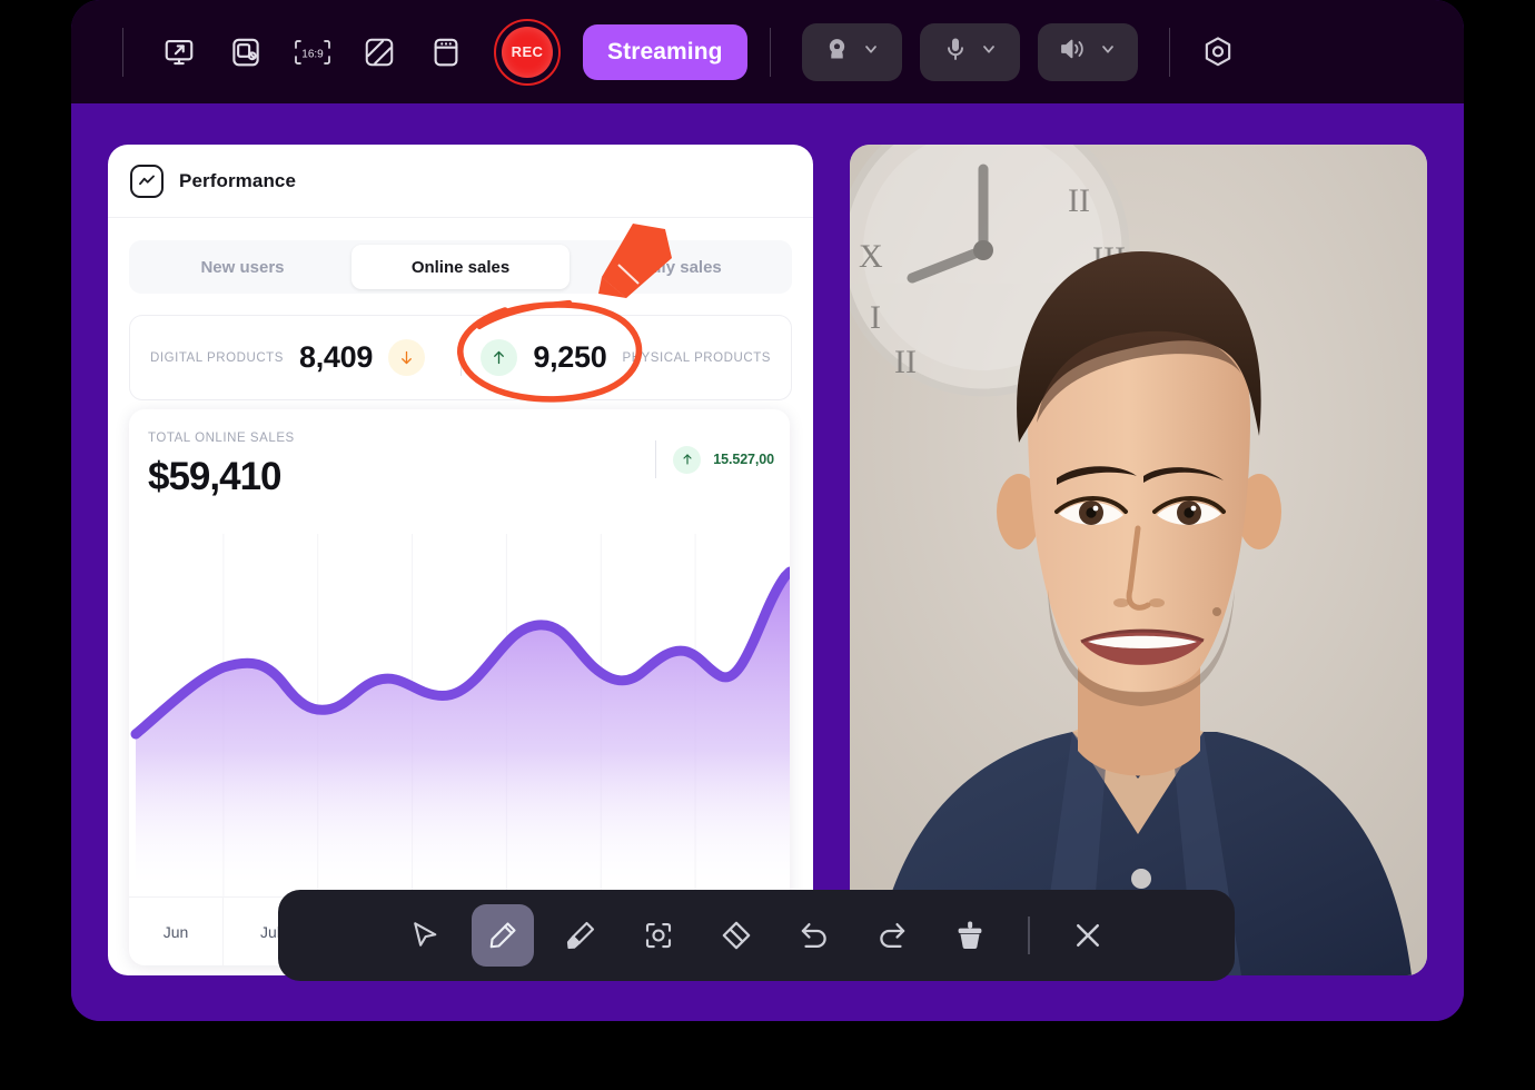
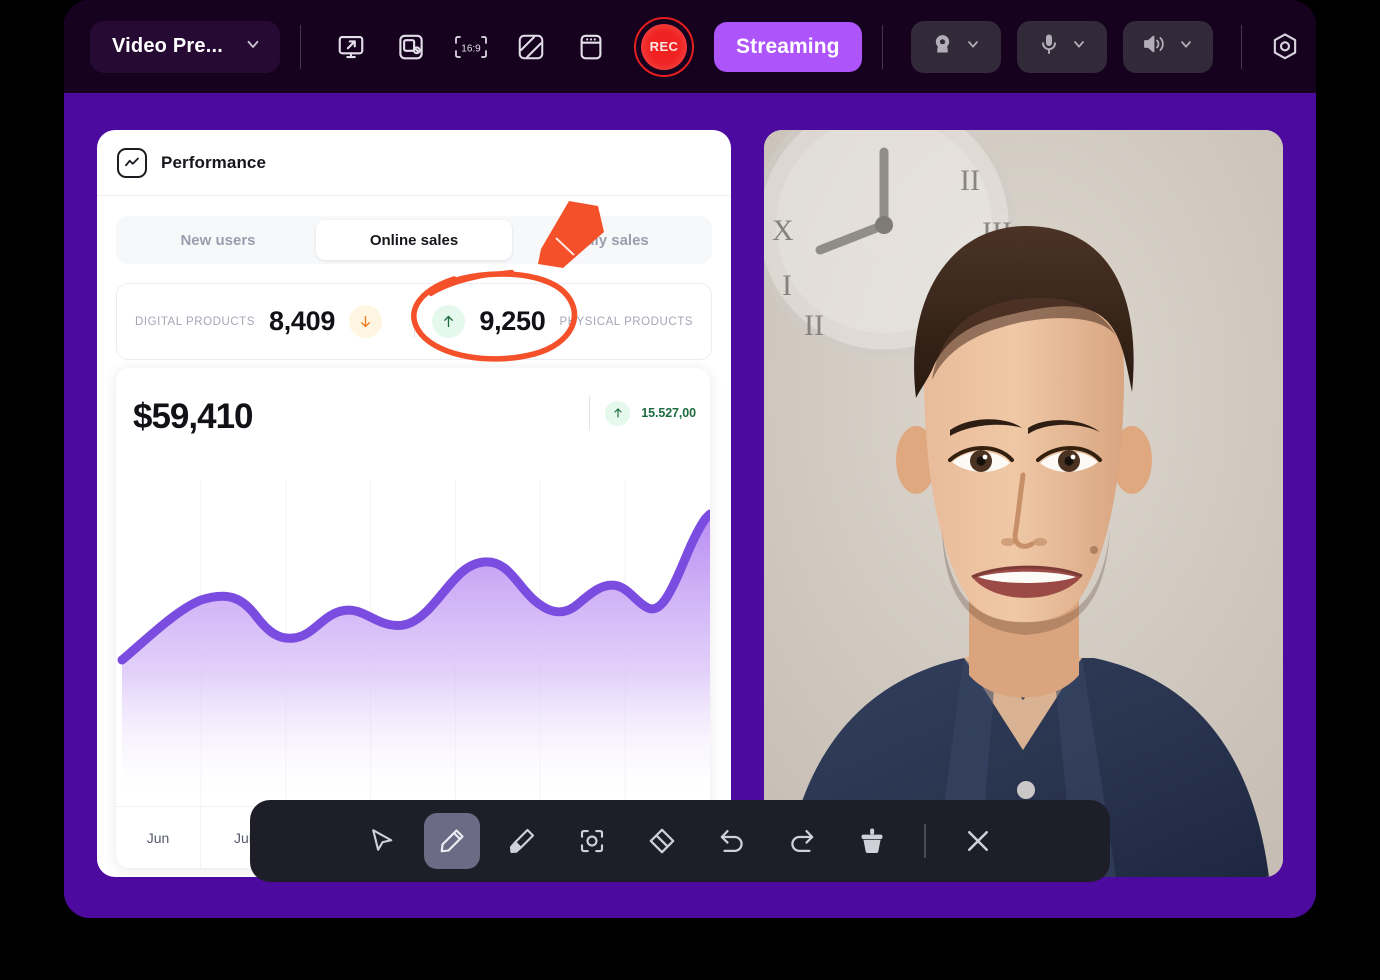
+ Video Pre...
  16:9
  REC
  Streaming
  Performance
  New users
  Online sales
  ly sales
  DIGITAL PRODUCTS
  8,409
  9,250
  PYSICAL PRODUCTS
- TOTAL ONLINE SALES
  $59,410
  15.527,00
  Jun
  X
  I
  II
  II
